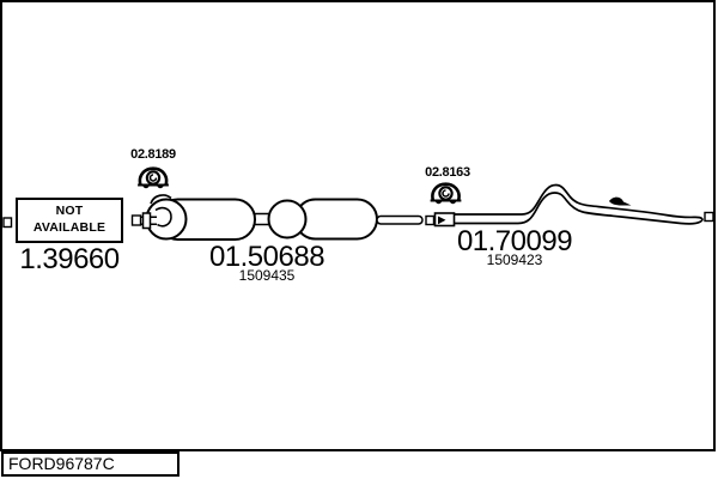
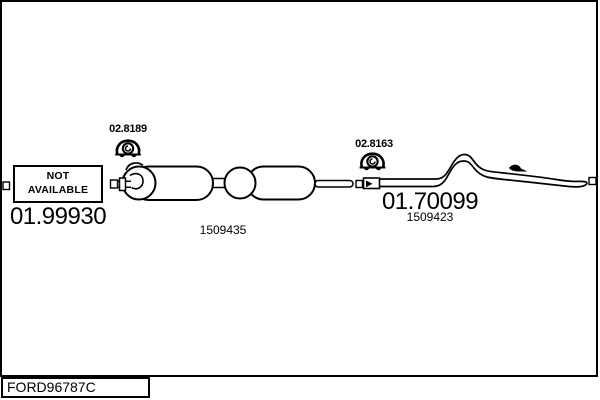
  NOT
  AVAILABLE
- 1.39660
+ 01.99930
  02.8189
- 01.50688
  1509435
  02.8163
  01.70099
  1509423
  FORD96787C
